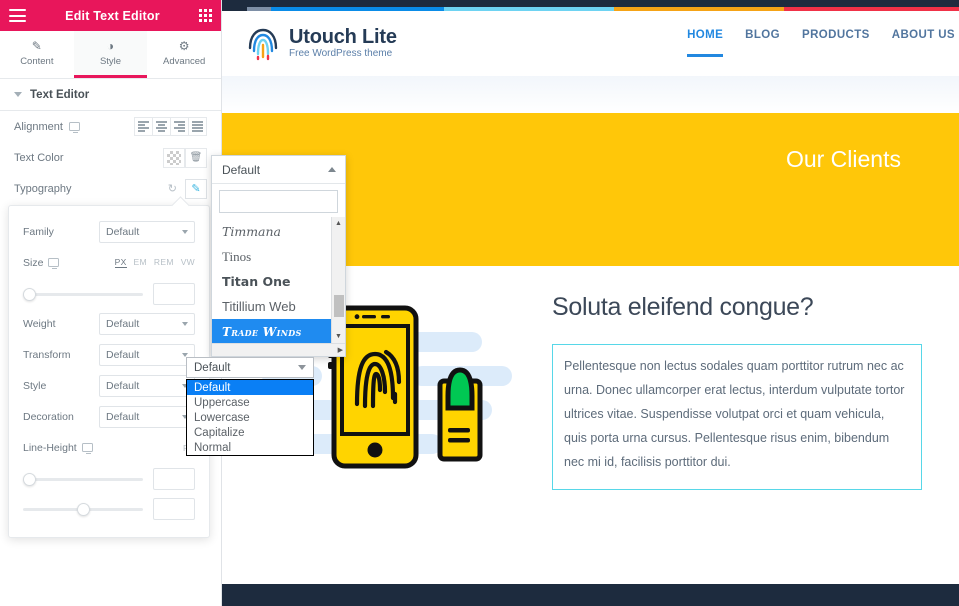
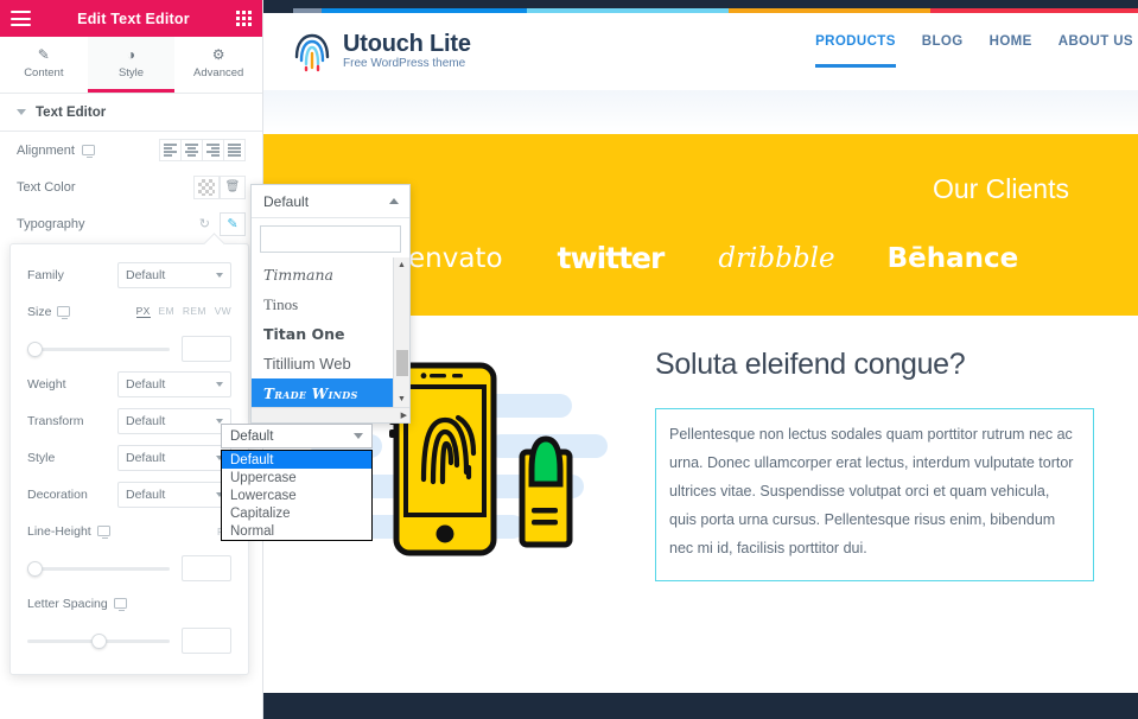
  Utouch Lite
  Free WordPress theme
- HOME
+ PRODUCTS
  BLOG
- PRODUCTS
+ HOME
  ABOUT US
  Our Clients
+ envato
+ twitter
+ dribbble
+ Bēhance
  Soluta eleifend congue?
  Pellentesque non lectus sodales quam porttitor rutrum nec ac urna. Donec ullamcorper erat lectus, interdum vulputate tortor ultrices vitae. Suspendisse volutpat orci et quam vehicula, quis porta urna cursus. Pellentesque risus enim, bibendum nec mi id, facilisis porttitor dui.
  Edit Text Editor
  ✎
  Content
  ◑
  Style
  ⚙
  Advanced
  Text Editor
  Alignment
  Text Color
  🗑
  Typography
  ↻
  ✎
  Family
  Default
  Size
  PX
  EM
  REM
  VW
  Weight
  Default
  Transform
  Default
  Style
  Default
  Decoration
  Default
  Line-Height
+ Letter Spacing
  Default
  Timmana
  Tinos
  Titan One
  Titillium Web
  Trade Winds
  Default
  Default
  Uppercase
  Lowercase
  Capitalize
  Normal
